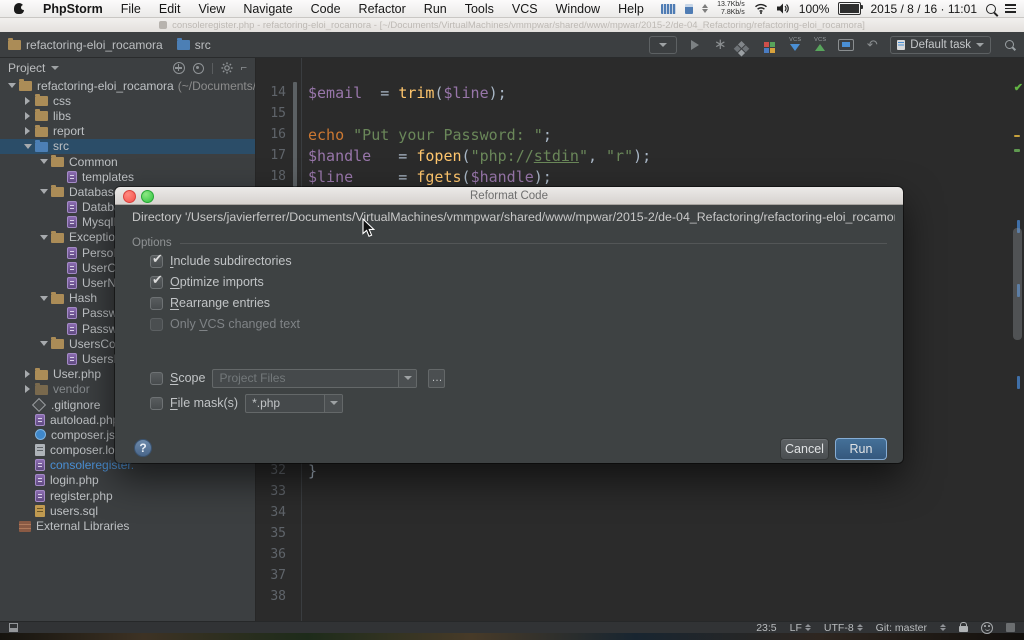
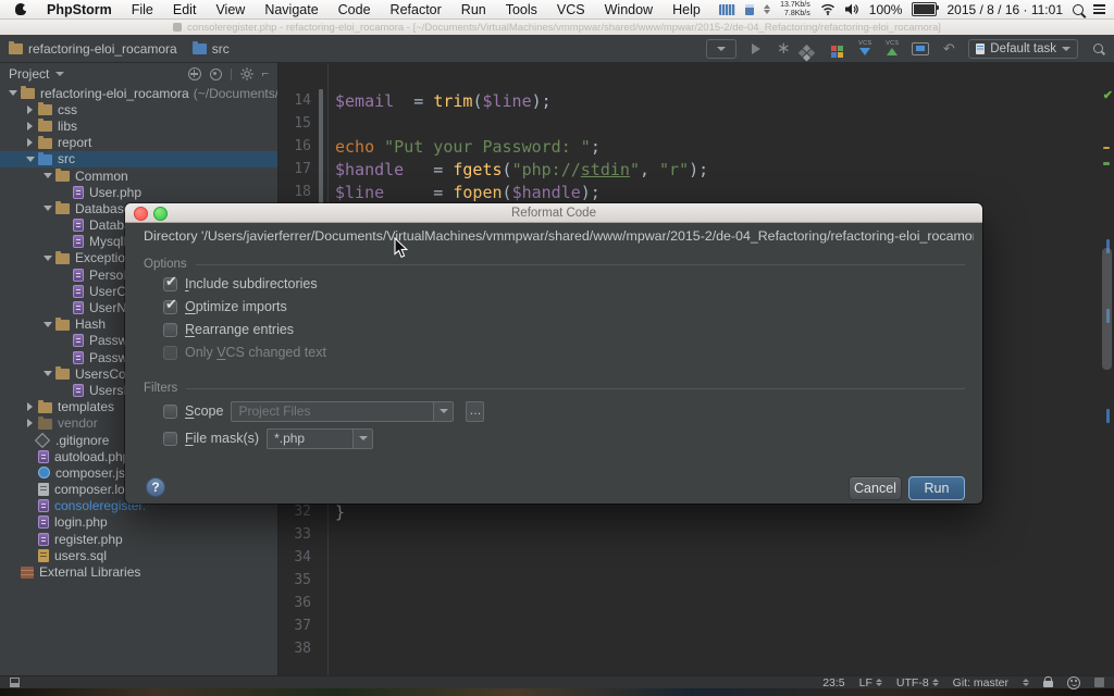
  PhpStorm
  File
  Edit
  View
  Navigate
  Code
  Refactor
  Run
  Tools
  VCS
  Window
  Help
  100%
  2015 / 8 / 16 · 11:01
  consoleregister.php - refactoring-eloi_rocamora - [~/Documents/VirtualMachines/vmmpwar/shared/www/mpwar/2015-2/de-04_Refactoring/refactoring-eloi_rocamora]
  refactoring-eloi_rocamora
  src
  ∗
  ↶
  Default task
  Project
  ⌐
  refactoring-eloi_rocamora
  (~/Documents/
  css
  libs
  report
  src
  Common
- templates
+ User.php
  Databas
  Datab
  Mysql
  Exceptio
  Hash
  Passw
  Passw
  UsersCo
  Users
- User.php
+ templates
  vendor
  .gitignore
  autoload.ph
  composer.js
  composer.lo
  consoleregister.
  login.php
  register.php
  users.sql
  External Libraries
  14
  $email = trim($line);
  15
  16
  echo "Put your Password: ";
  17
- $handle = fopen("php://stdin", "r");
+ $handle = fgets("php://stdin", "r");
  18
- $line = fgets($handle);
+ $line = fopen($handle);
  32
  }
  33
  34
  35
  36
  37
  38
  ✔
  Reformat Code
  Directory '/Users/javierferrer/Documents/VirtualMachines/vmmpwar/shared/www/mpwar/2015-2/de-04_Refactoring/refactoring-eloi_rocamo
  Options
  Include subdirectories
  Optimize imports
  Rearrange entries
  Only VCS changed text
+ Filters
  Scope
  Project Files
  …
  File mask(s)
  *.php
  ?
  Cancel
  Run
  23:5
  LF
  UTF-8
  Git: master
